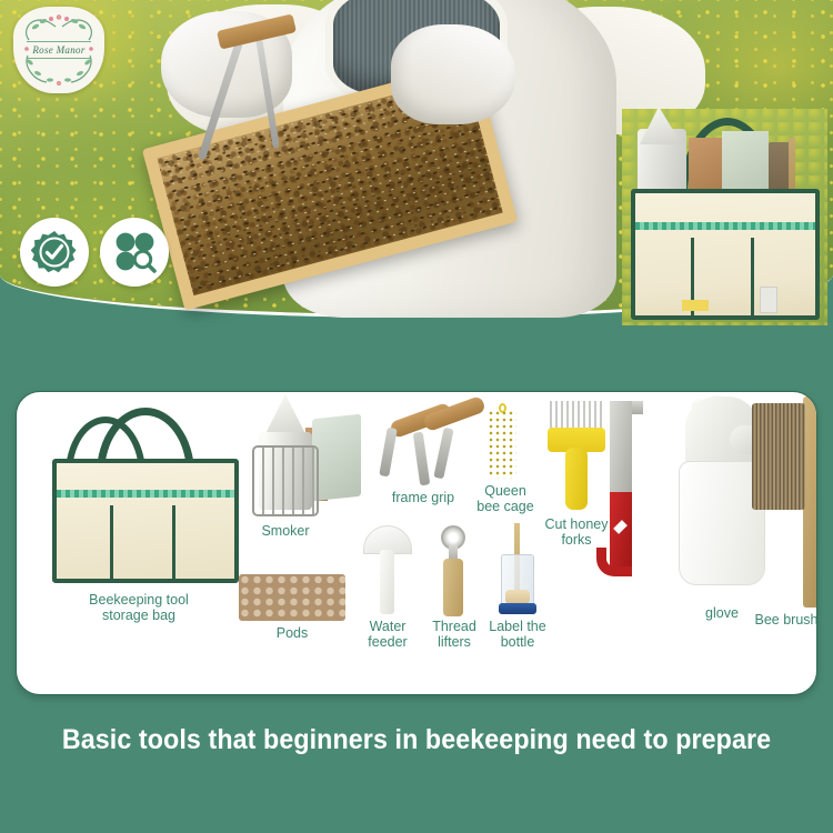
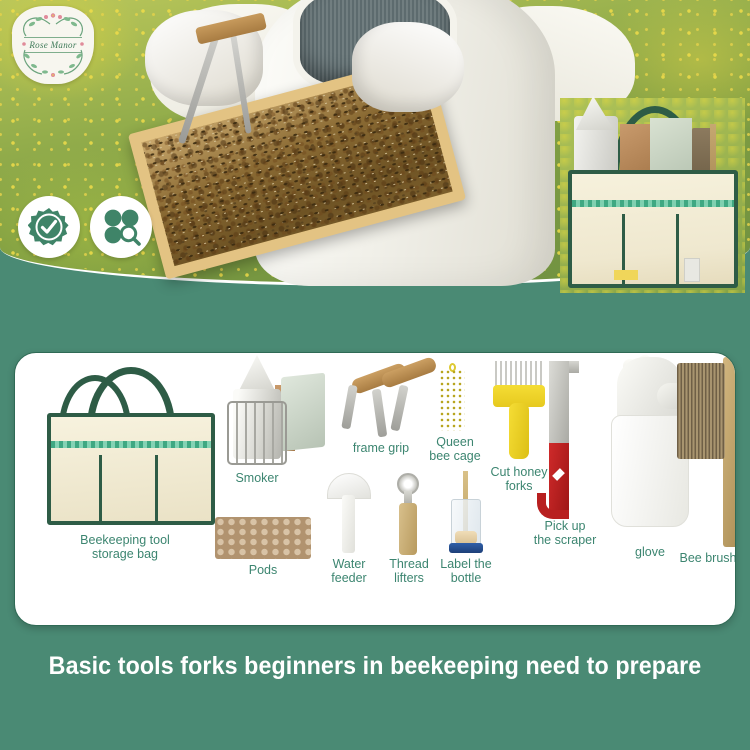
  Rose Manor
  Beekeeping tool
  storage bag
  Smoker
  Pods
  frame grip
  Queen
  bee cage
  Cut honey
  forks
  Water
  feeder
  Thread
  lifters
  Label the
  bottle
+ Pick up
+ the scraper
  glove
  Bee brush
- Basic tools that beginners in beekeeping need to prepare
+ Basic tools forks beginners in beekeeping need to prepare
